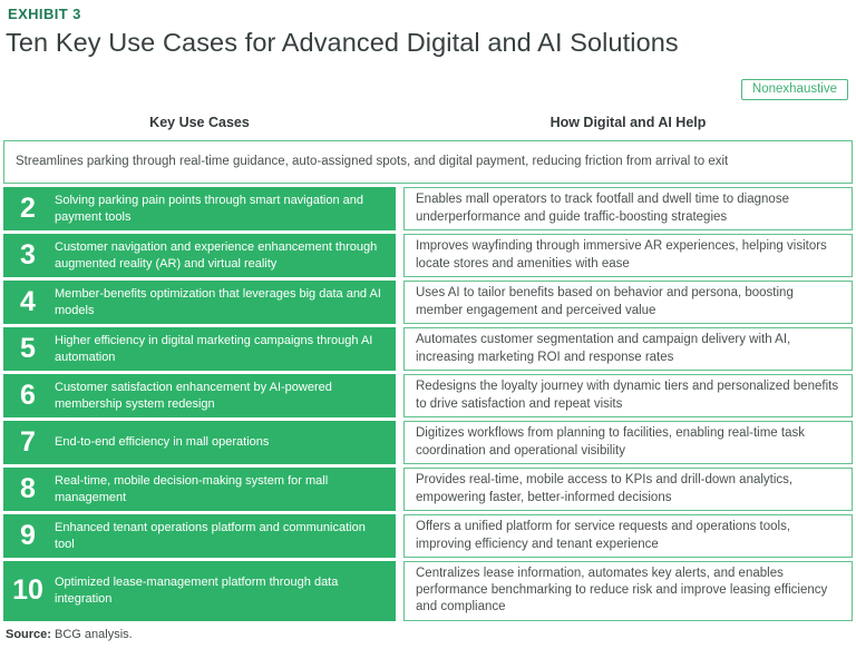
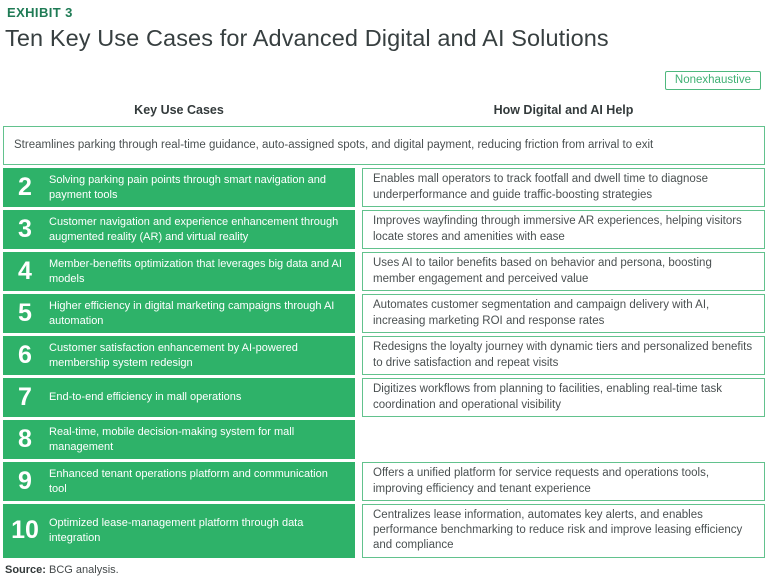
  EXHIBIT 3
  Ten Key Use Cases for Advanced Digital and AI Solutions
  Nonexhaustive
  Key Use Cases
  How Digital and AI Help
  Streamlines parking through real-time guidance, auto-assigned spots, and digital payment, reducing friction from arrival to exit
  2
  Solving parking pain points through smart navigation and payment tools
  Enables mall operators to track footfall and dwell time to diagnose underperformance and guide traffic-boosting strategies
  3
  Customer navigation and experience enhancement through augmented reality (AR) and virtual reality
  Improves wayfinding through immersive AR experiences, helping visitors locate stores and amenities with ease
  4
  Member-benefits optimization that leverages big data and AI models
  Uses AI to tailor benefits based on behavior and persona, boosting member engagement and perceived value
  5
  Higher efficiency in digital marketing campaigns through AI automation
  Automates customer segmentation and campaign delivery with AI, increasing marketing ROI and response rates
  6
  Customer satisfaction enhancement by AI-powered membership system redesign
  Redesigns the loyalty journey with dynamic tiers and personalized benefits to drive satisfaction and repeat visits
  7
  End-to-end efficiency in mall operations
  Digitizes workflows from planning to facilities, enabling real-time task coordination and operational visibility
  8
  Real-time, mobile decision-making system for mall management
- Provides real-time, mobile access to KPIs and drill-down analytics, empowering faster, better-informed decisions
  9
  Enhanced tenant operations platform and communication tool
  Offers a unified platform for service requests and operations tools, improving efficiency and tenant experience
  10
  Optimized lease-management platform through data integration
  Centralizes lease information, automates key alerts, and enables performance benchmarking to reduce risk and improve leasing efficiency and compliance
  Source: BCG analysis.
